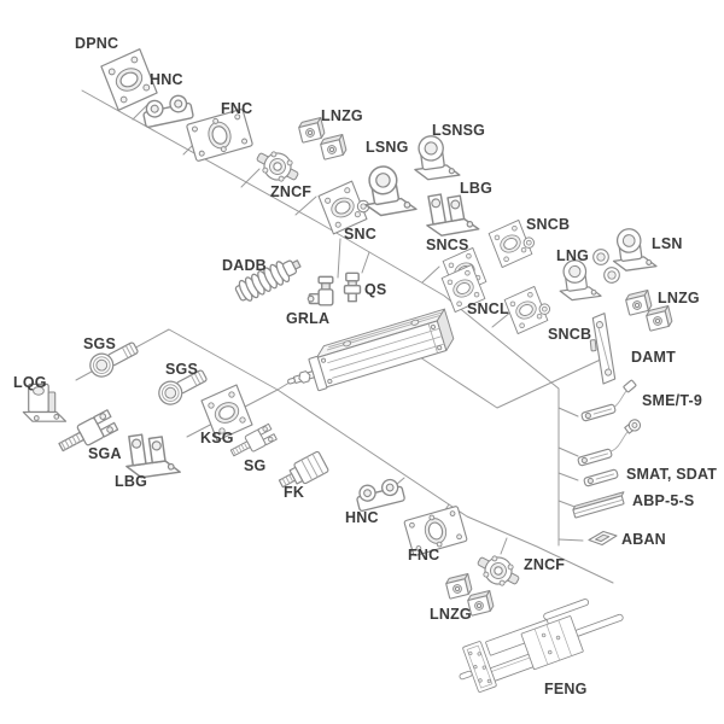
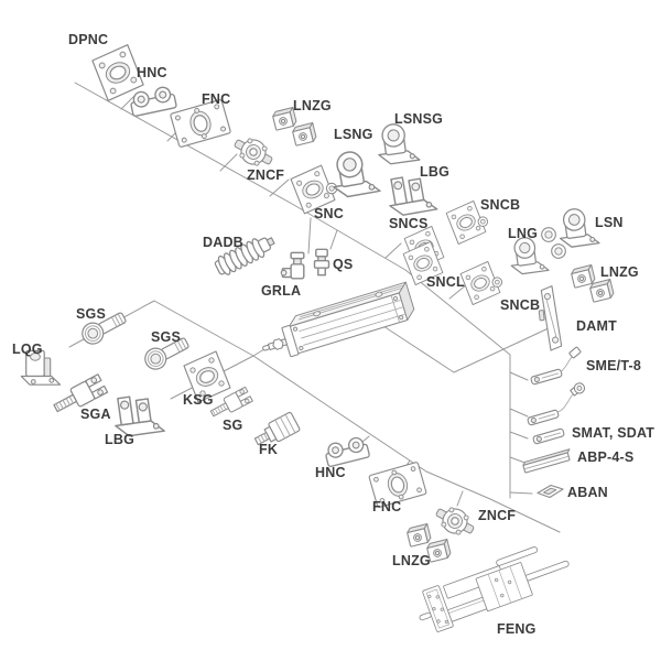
  DPNC
  HNC
  FNC
  ZNCF
  LNZG
  LSNG
  LSNSG
  SNC
  LBG
  SNCS
  SNCB
  LNG
  LSN
  LNZG
  SNCL
  SNCB
  DAMT
- SME/T-9
+ SME/T-8
  SMAT, SDAT
- ABP-5-S
+ ABP-4-S
  ABAN
  DADB
  GRLA
  QS
  SGS
  LQG
  SGS
  SGA
  LBG
  KSG
  SG
  FK
  HNC
  FNC
  ZNCF
  LNZG
  FENG
